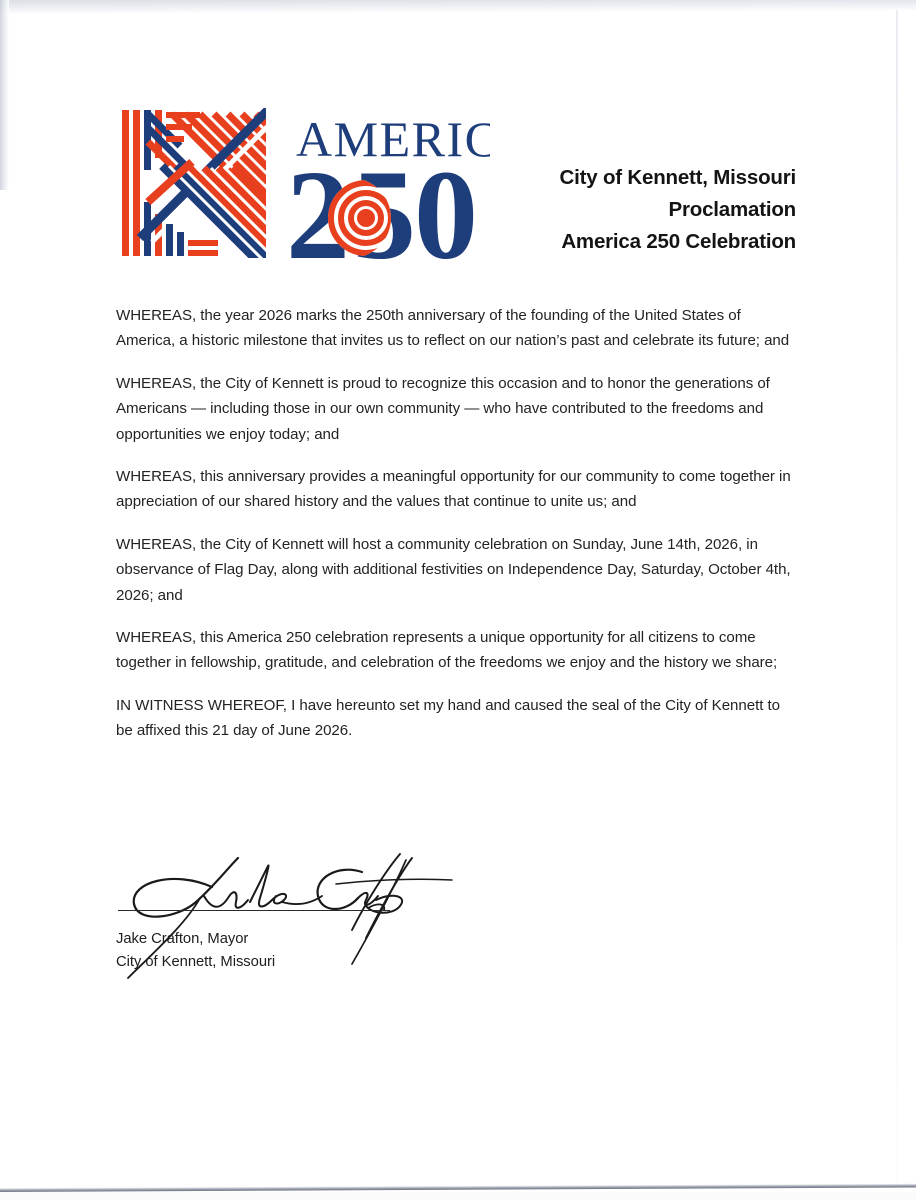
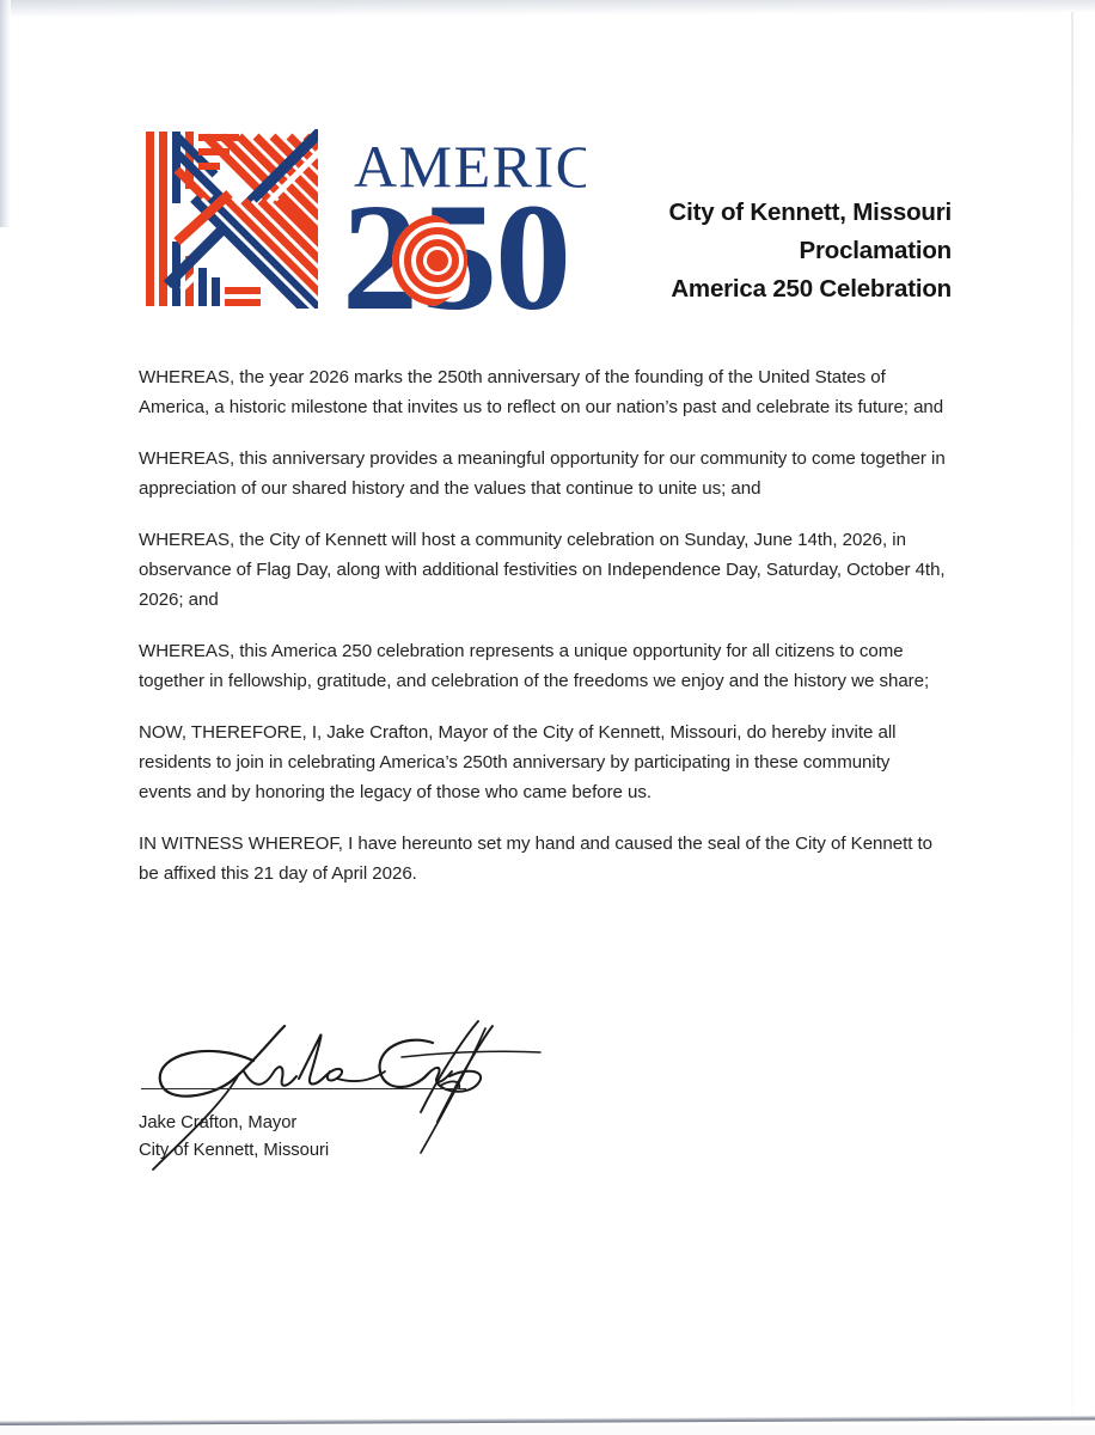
  AMERIC
  2
  0
  City of Kennett, Missouri
  Proclamation
  America 250 Celebration
  WHEREAS, the year 2026 marks the 250th anniversary of the founding of the United States of America, a historic milestone that invites us to reflect on our nation’s past and celebrate its future; and
- WHEREAS, the City of Kennett is proud to recognize this occasion and to honor the generations of Americans — including those in our own community — who have contributed to the freedoms and opportunities we enjoy today; and
  WHEREAS, this anniversary provides a meaningful opportunity for our community to come together in appreciation of our shared history and the values that continue to unite us; and
  WHEREAS, the City of Kennett will host a community celebration on Sunday, June 14th, 2026, in observance of Flag Day, along with additional festivities on Independence Day, Saturday, October 4th, 2026; and
  WHEREAS, this America 250 celebration represents a unique opportunity for all citizens to come together in fellowship, gratitude, and celebration of the freedoms we enjoy and the history we share;
+ NOW, THEREFORE, I, Jake Crafton, Mayor of the City of Kennett, Missouri, do hereby invite all residents to join in celebrating America’s 250th anniversary by participating in these community events and by honoring the legacy of those who came before us.
- IN WITNESS WHEREOF, I have hereunto set my hand and caused the seal of the City of Kennett to be affixed this 21 day of June 2026.
+ IN WITNESS WHEREOF, I have hereunto set my hand and caused the seal of the City of Kennett to be affixed this 21 day of April 2026.
  Jake Crafton, Mayor
  City of Kennett, Missouri
